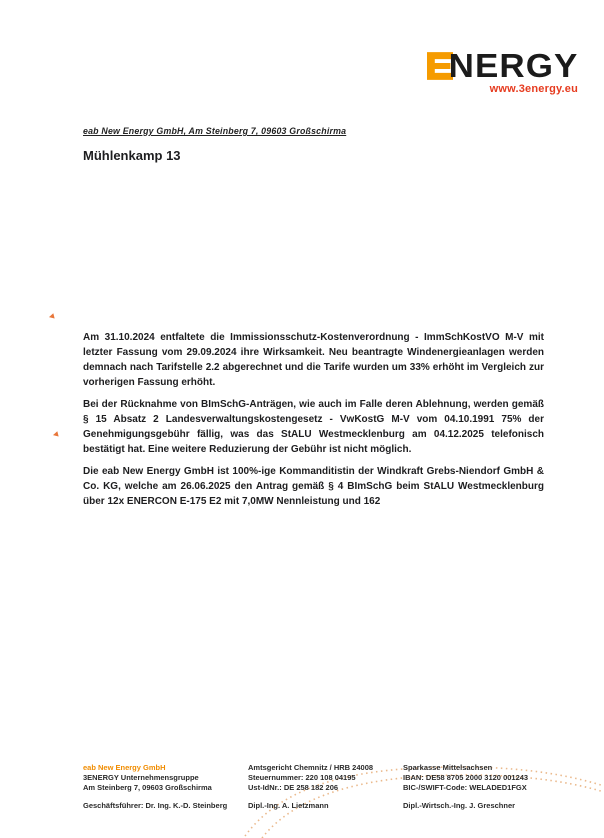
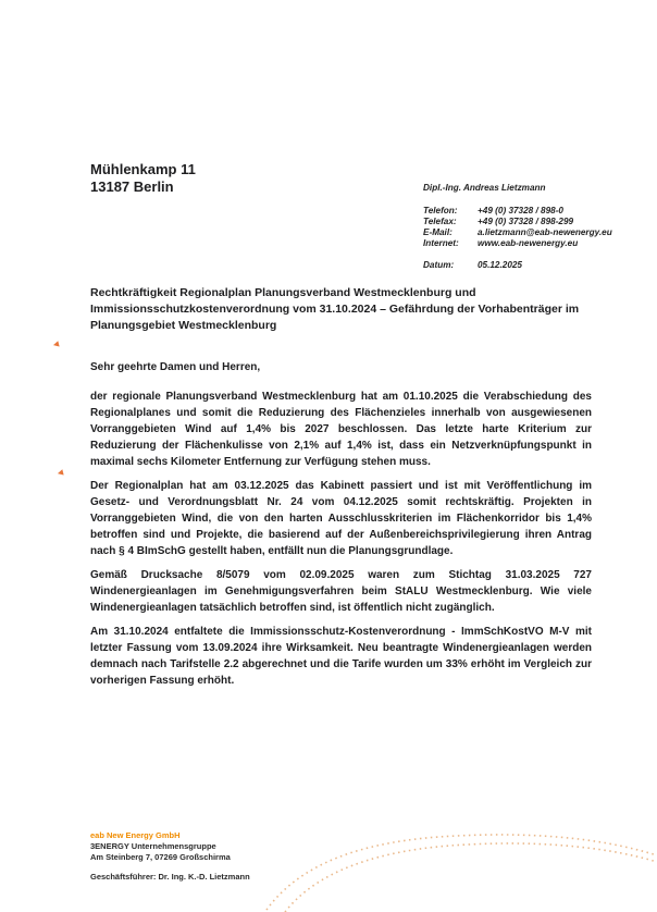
- NERGY
- www.3energy.eu
- eab New Energy GmbH, Am Steinberg 7, 09603 Großschirma
- Mühlenkamp 13
+ Mühlenkamp 11
+ 13187 Berlin
+ Dipl.-Ing. Andreas Lietzmann
+ Telefon:
+ +49 (0) 37328 / 898-0
+ Telefax:
+ +49 (0) 37328 / 898-299
+ E-Mail:
+ a.lietzmann@eab-newenergy.eu
+ Internet:
+ www.eab-newenergy.eu
+ Datum:
+ 05.12.2025
+ Rechtkräftigkeit Regionalplan Planungsverband Westmecklenburg und Immissionsschutzkostenverordnung vom 31.10.2024 – Gefährdung der Vorhabenträger im Planungsgebiet Westmecklenburg
+ Sehr geehrte Damen und Herren,
+ der regionale Planungsverband Westmecklenburg hat am 01.10.2025 die Verabschiedung des Regionalplanes und somit die Reduzierung des Flächenzieles innerhalb von ausgewiesenen Vorranggebieten Wind auf 1,4% bis 2027 beschlossen. Das letzte harte Kriterium zur Reduzierung der Flächenkulisse von 2,1% auf 1,4% ist, dass ein Netzverknüpfungspunkt in maximal sechs Kilometer Entfernung zur Verfügung stehen muss.
+ Der Regionalplan hat am 03.12.2025 das Kabinett passiert und ist mit Veröffentlichung im Gesetz- und Verordnungsblatt Nr. 24 vom 04.12.2025 somit rechtskräftig. Projekten in Vorranggebieten Wind, die von den harten Ausschlusskriterien im Flächenkorridor bis 1,4% betroffen sind und Projekte, die basierend auf der Außenbereichsprivilegierung ihren Antrag nach § 4 BImSchG gestellt haben, entfällt nun die Planungsgrundlage.
+ Gemäß Drucksache 8/5079 vom 02.09.2025 waren zum Stichtag 31.03.2025 727 Windenergieanlagen im Genehmigungsverfahren beim StALU Westmecklenburg. Wie viele Windenergieanlagen tatsächlich betroffen sind, ist öffentlich nicht zugänglich.
- Am 31.10.2024 entfaltete die Immissionsschutz-Kostenverordnung - ImmSchKostVO M-V mit letzter Fassung vom 29.09.2024 ihre Wirksamkeit. Neu beantragte Windenergieanlagen werden demnach nach Tarifstelle 2.2 abgerechnet und die Tarife wurden um 33% erhöht im Vergleich zur vorherigen Fassung erhöht.
+ Am 31.10.2024 entfaltete die Immissionsschutz-Kostenverordnung - ImmSchKostVO M-V mit letzter Fassung vom 13.09.2024 ihre Wirksamkeit. Neu beantragte Windenergieanlagen werden demnach nach Tarifstelle 2.2 abgerechnet und die Tarife wurden um 33% erhöht im Vergleich zur vorherigen Fassung erhöht.
- Bei der Rücknahme von BImSchG-Anträgen, wie auch im Falle deren Ablehnung, werden gemäß § 15 Absatz 2 Landesverwaltungskostengesetz - VwKostG M-V vom 04.10.1991 75% der Genehmigungsgebühr fällig, was das StALU Westmecklenburg am 04.12.2025 telefonisch bestätigt hat. Eine weitere Reduzierung der Gebühr ist nicht möglich.
- Die eab New Energy GmbH ist 100%-ige Kommanditistin der Windkraft Grebs-Niendorf GmbH & Co. KG, welche am 26.06.2025 den Antrag gemäß § 4 BImSchG beim StALU Westmecklenburg über 12x ENERCON E-175 E2 mit 7,0MW Nennleistung und 162
  eab New Energy GmbH
  3ENERGY Unternehmensgruppe
- Am Steinberg 7, 09603 Großschirma
+ Am Steinberg 7, 07269 Großschirma
- Geschäftsführer: Dr. Ing. K.-D. Steinberg
+ Geschäftsführer: Dr. Ing. K.-D. Lietzmann
- Amtsgericht Chemnitz / HRB 24008
- Steuernummer: 220 108 04195
- Ust-IdNr.: DE 258 182 206
- Dipl.-Ing. A. Lietzmann
- Sparkasse Mittelsachsen
- IBAN: DE58 8705 2000 3120 001243
- BIC-/SWIFT-Code: WELADED1FGX
- Dipl.-Wirtsch.-Ing. J. Greschner
